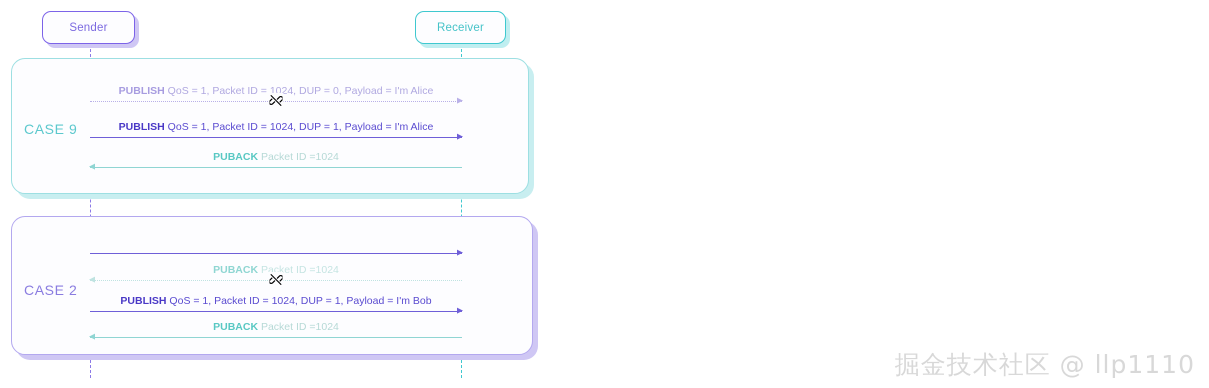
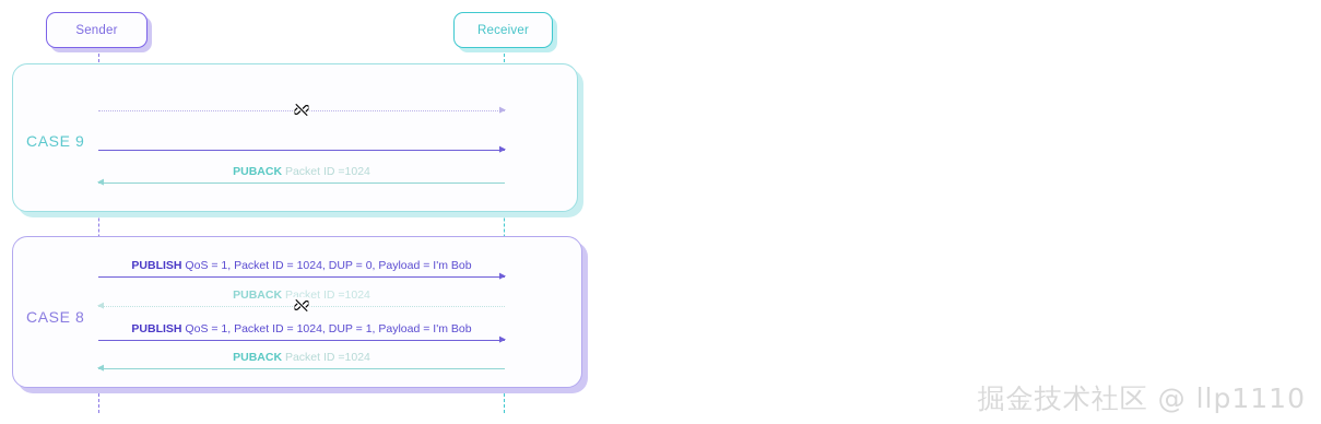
  Sender
  Receiver
  CASE 9
- CASE 2
+ CASE 8
- PUBLISH QoS = 1, Packet ID = 1024, DUP = 0, Payload = I'm Alice
- PUBLISH QoS = 1, Packet ID = 1024, DUP = 1, Payload = I'm Alice
  PUBACK Packet ID =1024
+ PUBLISH QoS = 1, Packet ID = 1024, DUP = 0, Payload = I'm Bob
  PUBACK Packet ID =1024
  PUBLISH QoS = 1, Packet ID = 1024, DUP = 1, Payload = I'm Bob
  PUBACK Packet ID =1024
  掘金技术社区 @ llp1110
